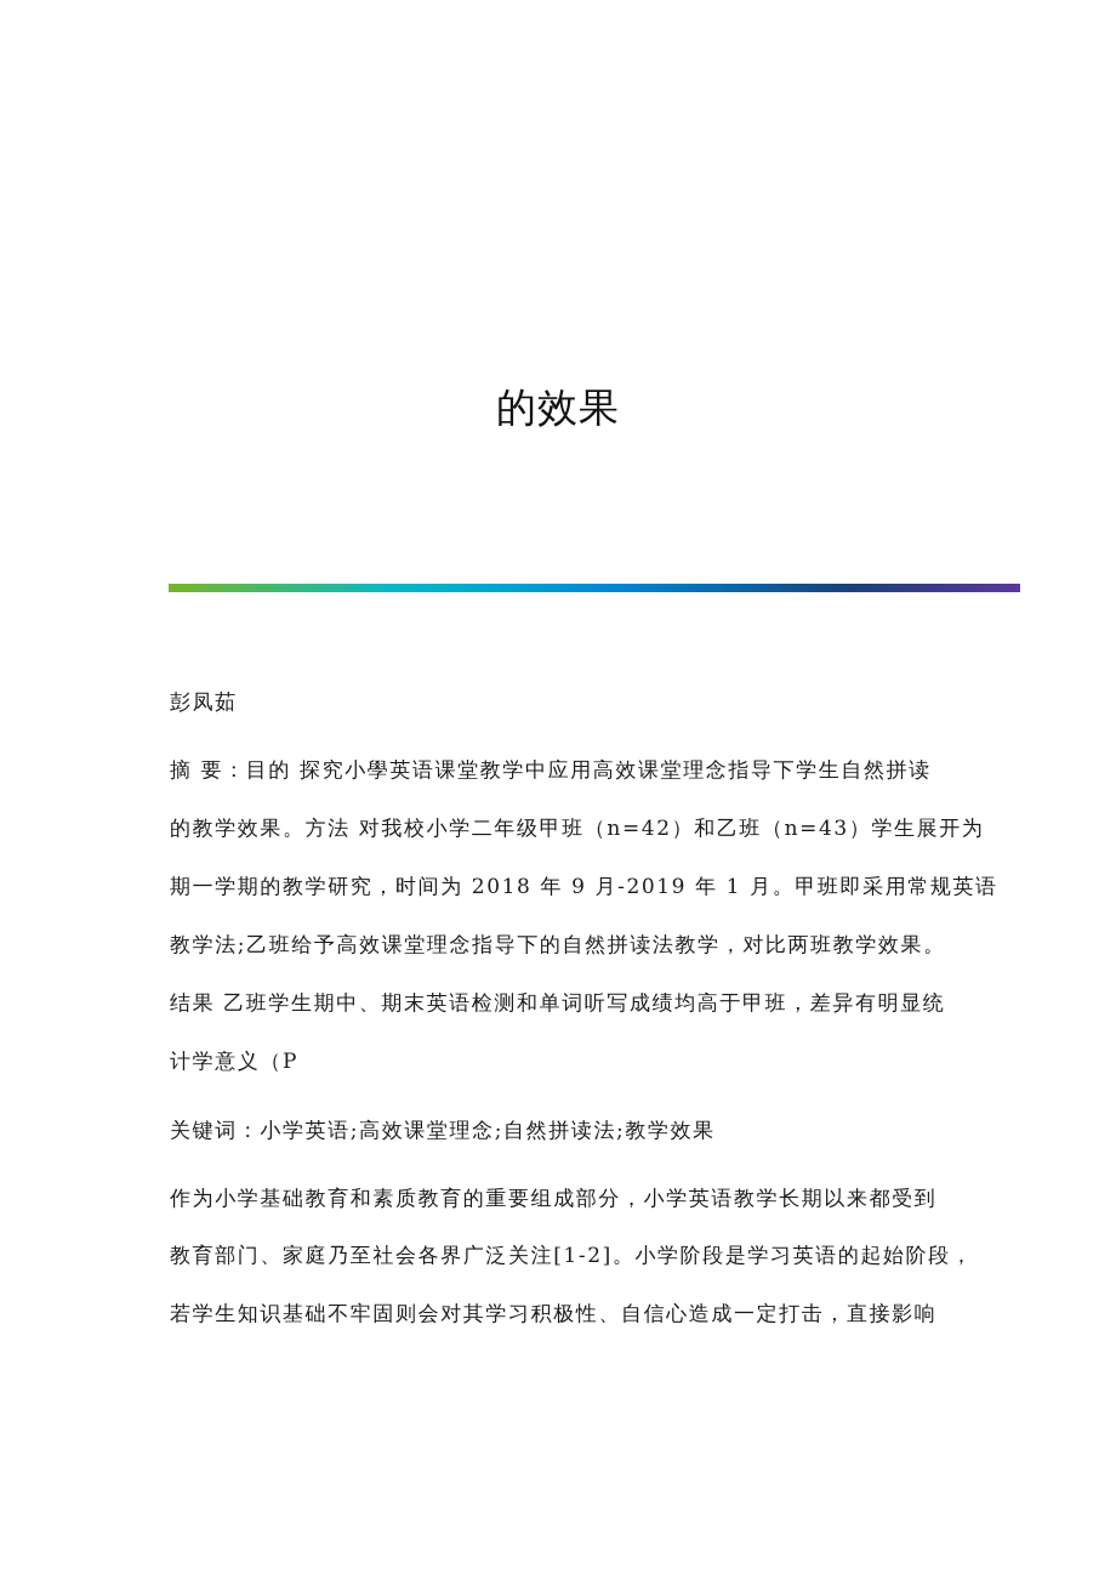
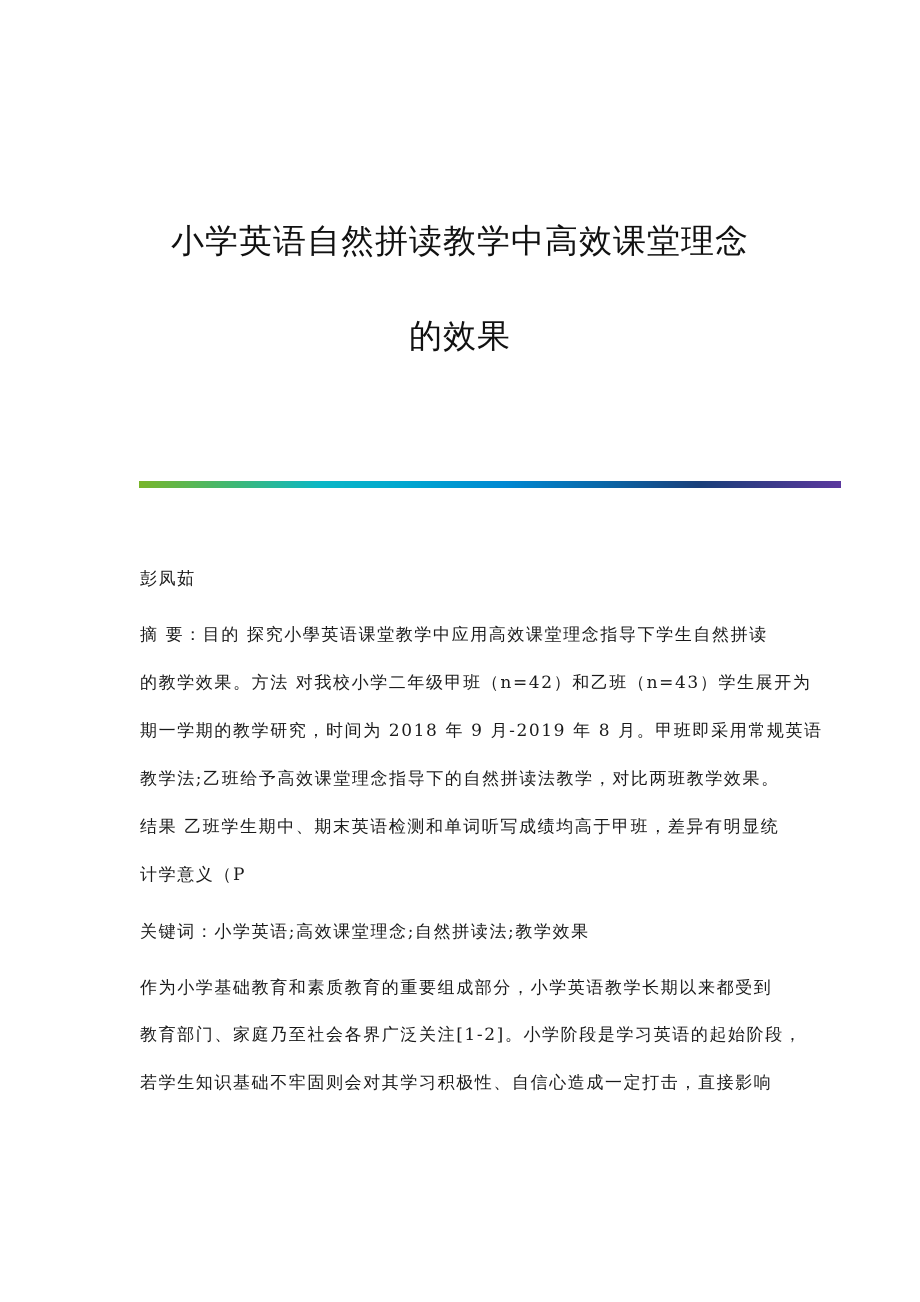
+ 小学英语自然拼读教学中高效课堂理念
  的效果
  彭凤茹
  摘 要：目的 探究小學英语课堂教学中应用高效课堂理念指导下学生自然拼读
  的教学效果。方法 对我校小学二年级甲班（n=42）和乙班（n=43）学生展开为
- 期一学期的教学研究，时间为 2018 年 9 月-2019 年 1 月。甲班即采用常规英语
+ 期一学期的教学研究，时间为 2018 年 9 月-2019 年 8 月。甲班即采用常规英语
  教学法;乙班给予高效课堂理念指导下的自然拼读法教学，对比两班教学效果。
  结果 乙班学生期中、期末英语检测和单词听写成绩均高于甲班，差异有明显统
  计学意义（P
  关键词：小学英语;高效课堂理念;自然拼读法;教学效果
  作为小学基础教育和素质教育的重要组成部分，小学英语教学长期以来都受到
  教育部门、家庭乃至社会各界广泛关注[1-2]。小学阶段是学习英语的起始阶段，
  若学生知识基础不牢固则会对其学习积极性、自信心造成一定打击，直接影响
